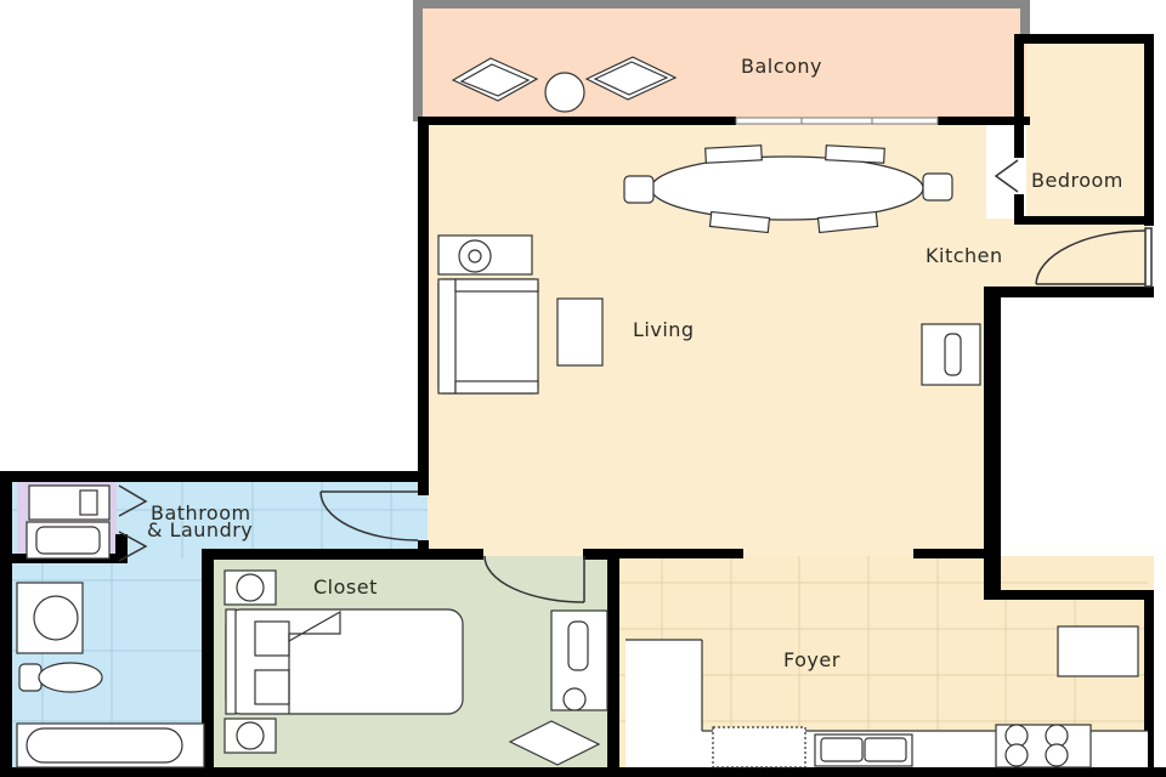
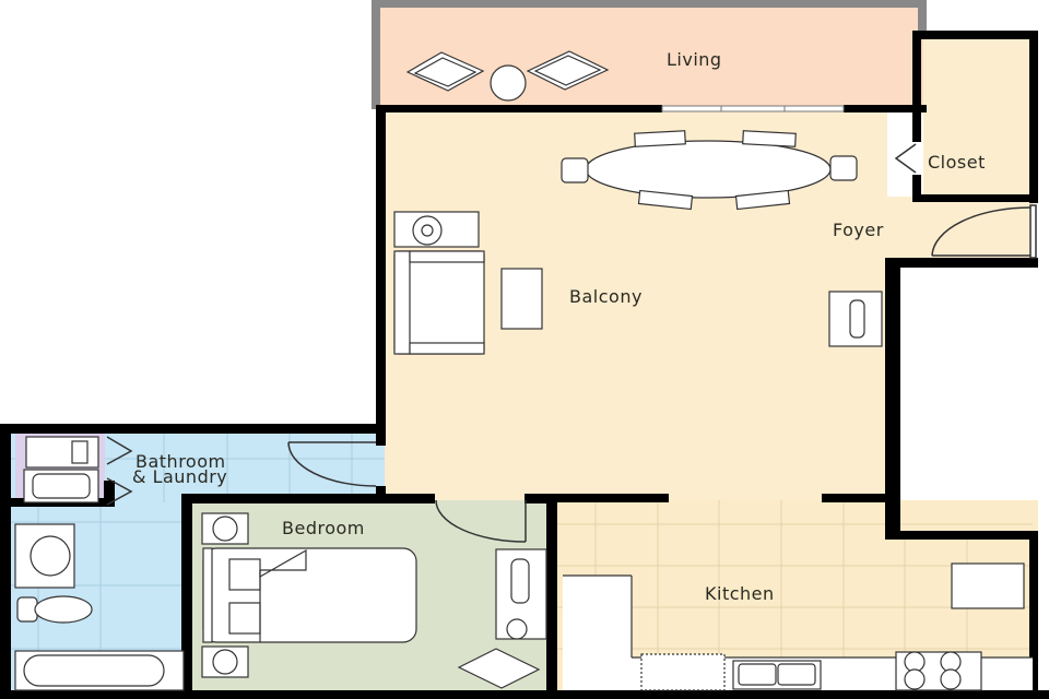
- Balcony
+ Living
- Bedroom
+ Closet
- Kitchen
+ Foyer
- Living
+ Balcony
  Bathroom
  & Laundry
- Closet
+ Bedroom
- Foyer
+ Kitchen
